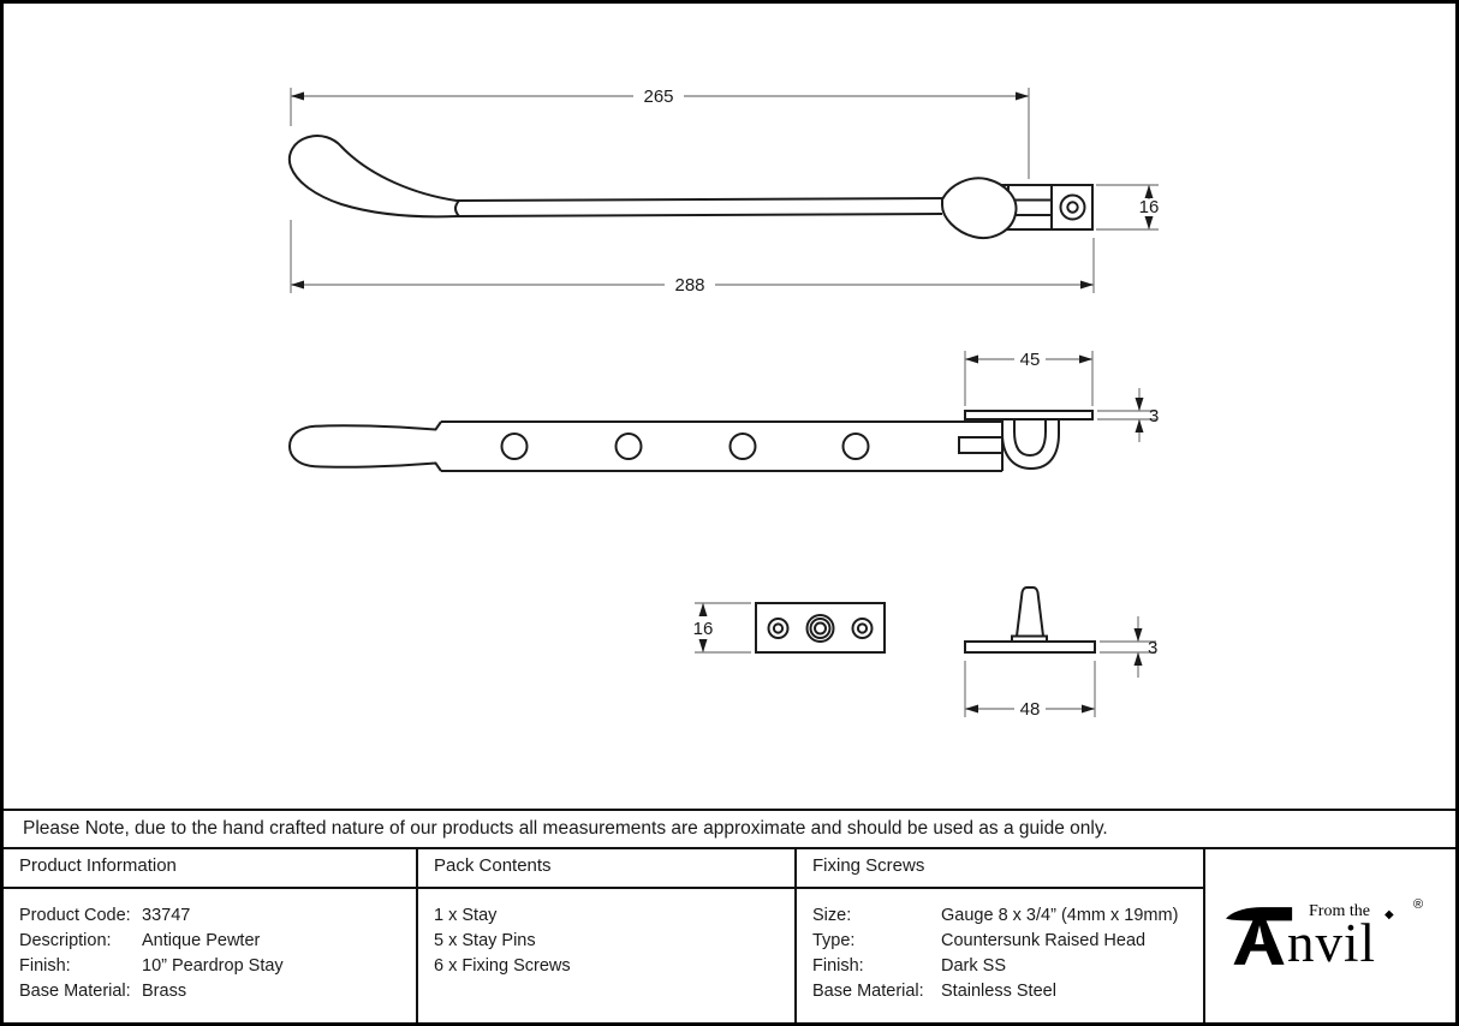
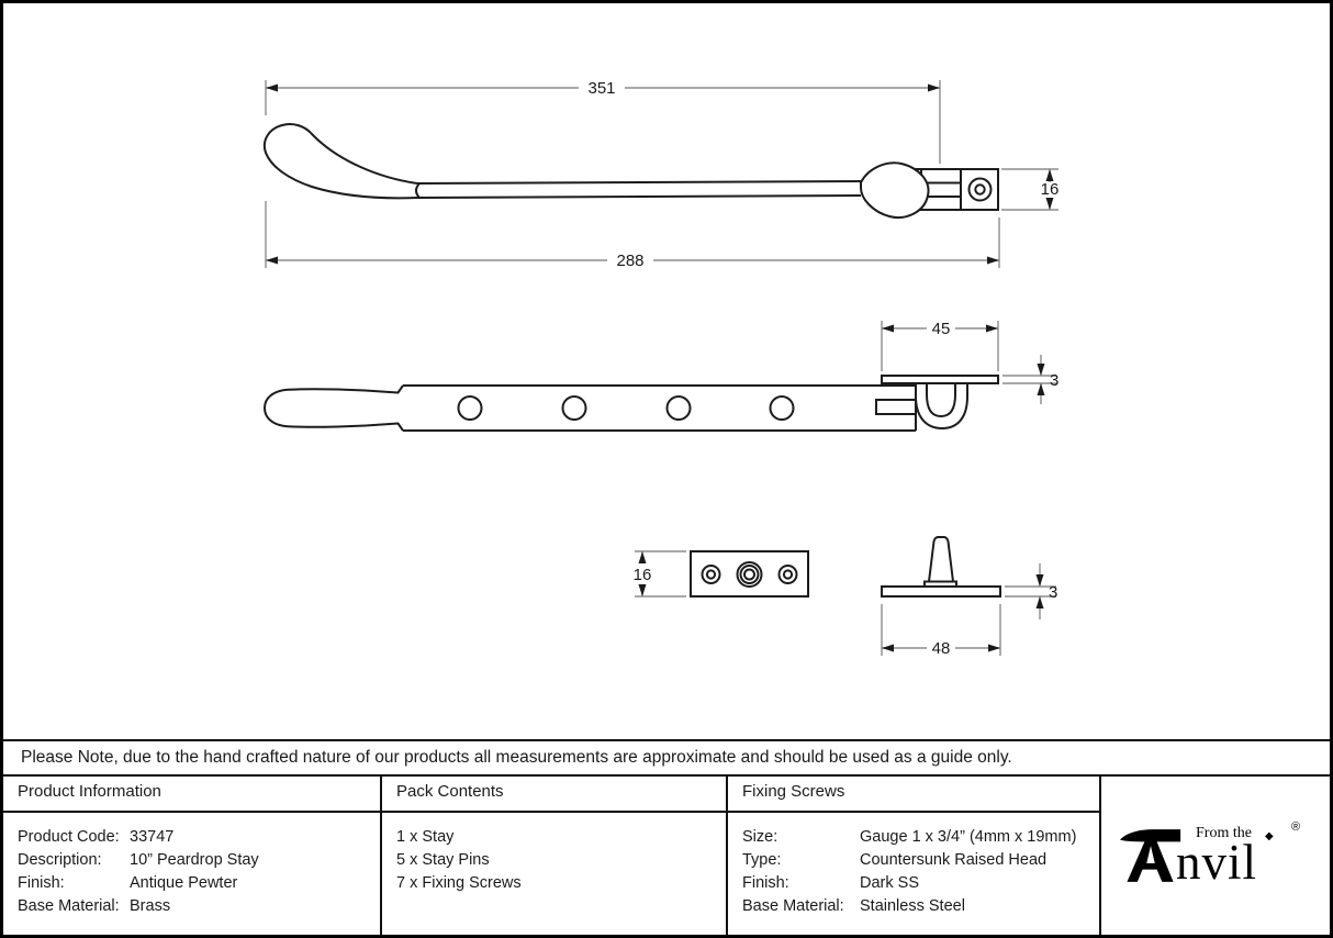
- 265
+ 351
  288
  16
  45
  3
  16
  3
  48
  Please Note, due to the hand crafted nature of our products all measurements are approximate and should be used as a guide only.
  Product Information
  Product Code:
  33747
  Description:
- Antique Pewter
+ 10” Peardrop Stay
  Finish:
- 10” Peardrop Stay
+ Antique Pewter
  Base Material:
  Brass
  Pack Contents
  1 x Stay
  5 x Stay Pins
- 6 x Fixing Screws
+ 7 x Fixing Screws
  Fixing Screws
  Size:
- Gauge 8 x 3/4” (4mm x 19mm)
+ Gauge 1 x 3/4” (4mm x 19mm)
  Type:
  Countersunk Raised Head
  Finish:
  Dark SS
  Base Material:
  Stainless Steel
  From the
  ◆
  ®
  nvil
